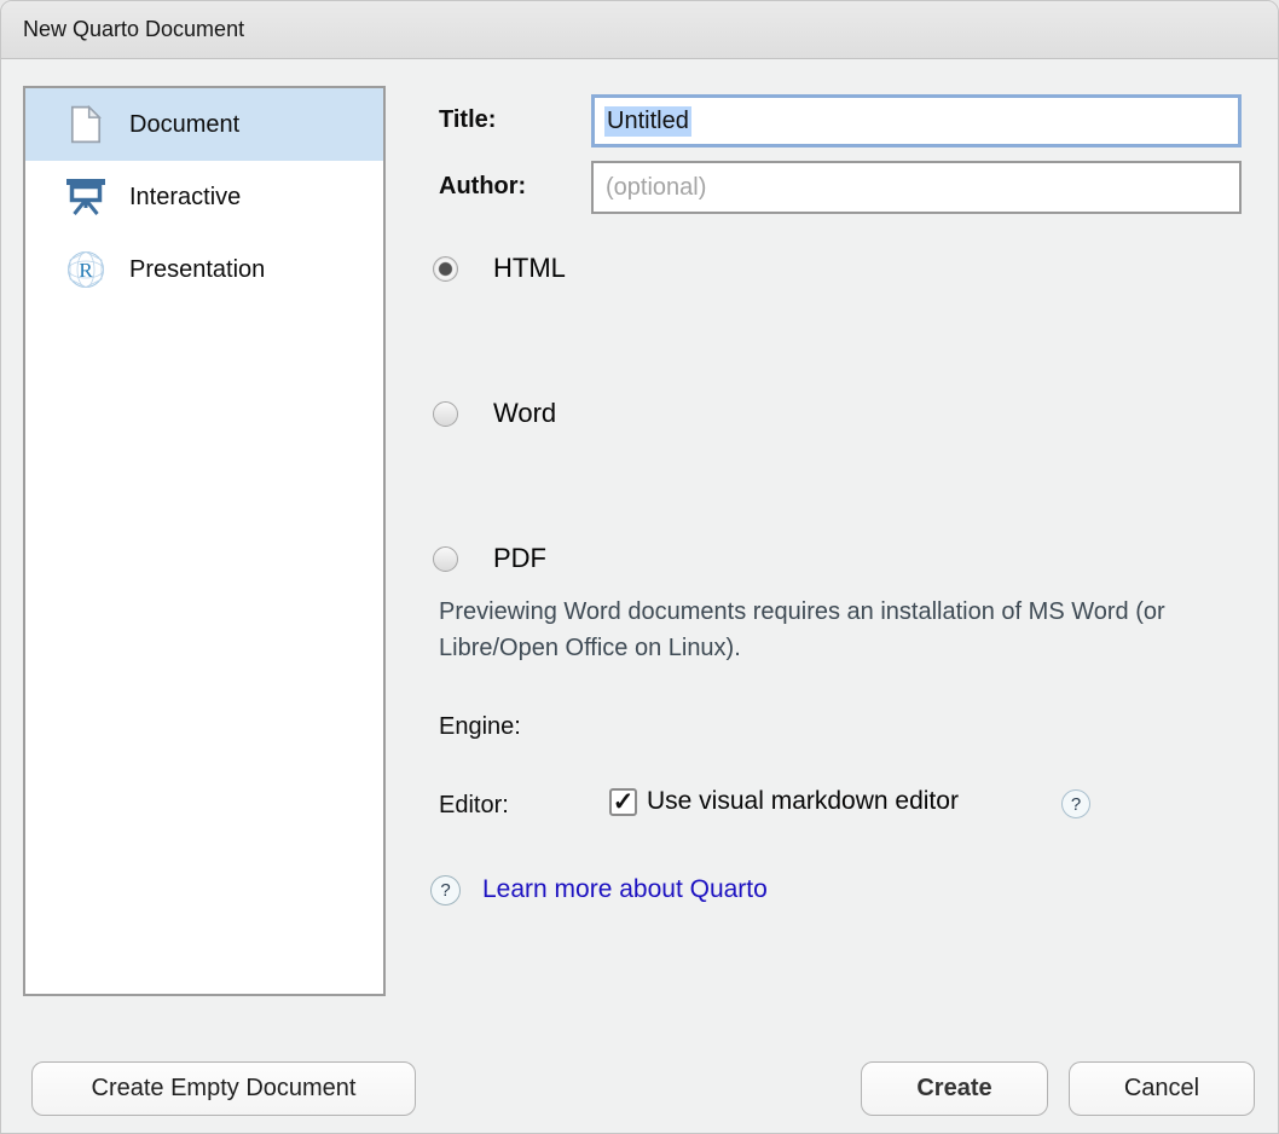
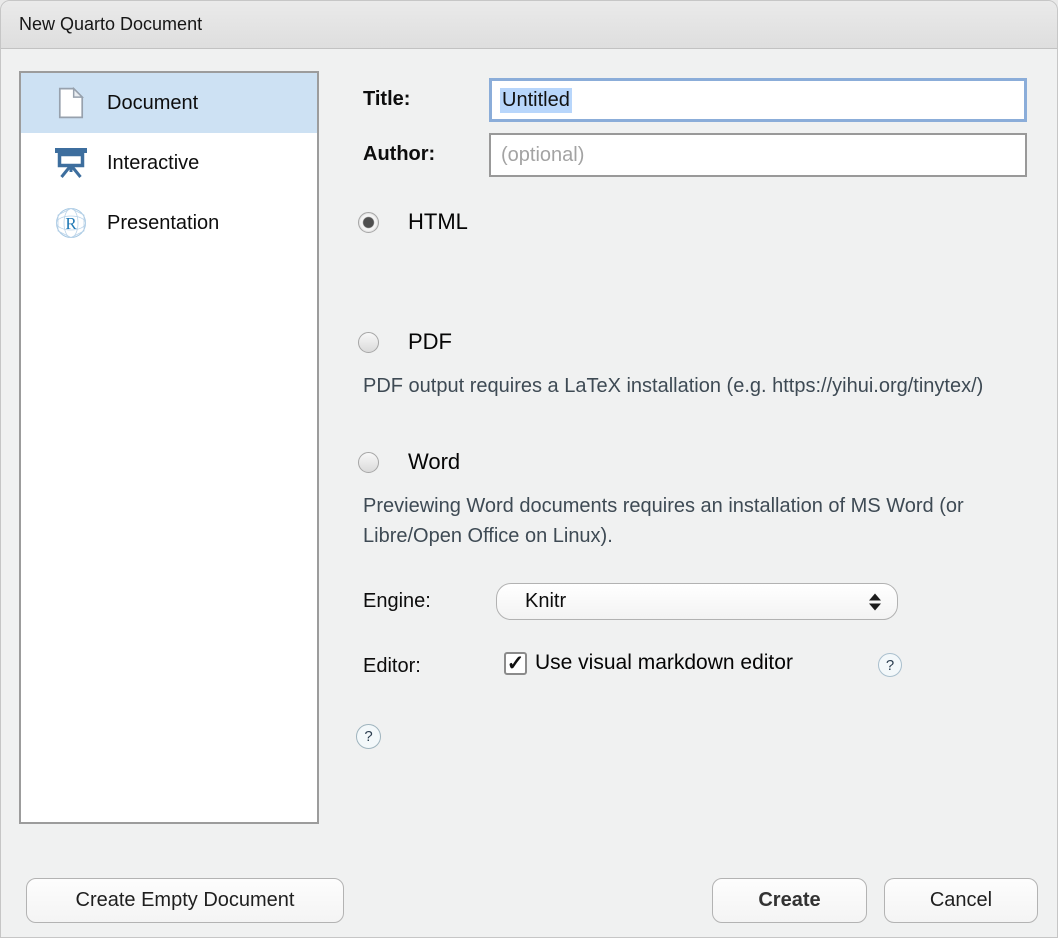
  New Quarto Document
  Document
  Interactive
  R
  Presentation
  Title:
  Untitled
  Author:
  (optional)
  HTML
- Word
+ PDF
+ PDF output requires a LaTeX installation (e.g. https://yihui.org/tinytex/)
- PDF
+ Word
  Previewing Word documents requires an installation of MS Word (or Libre/Open Office on Linux).
  Engine:
+ Knitr
  Editor:
  ✓
  Use visual markdown editor
  ?
  ?
- Learn more about Quarto
  Create Empty Document
  Create
  Cancel
